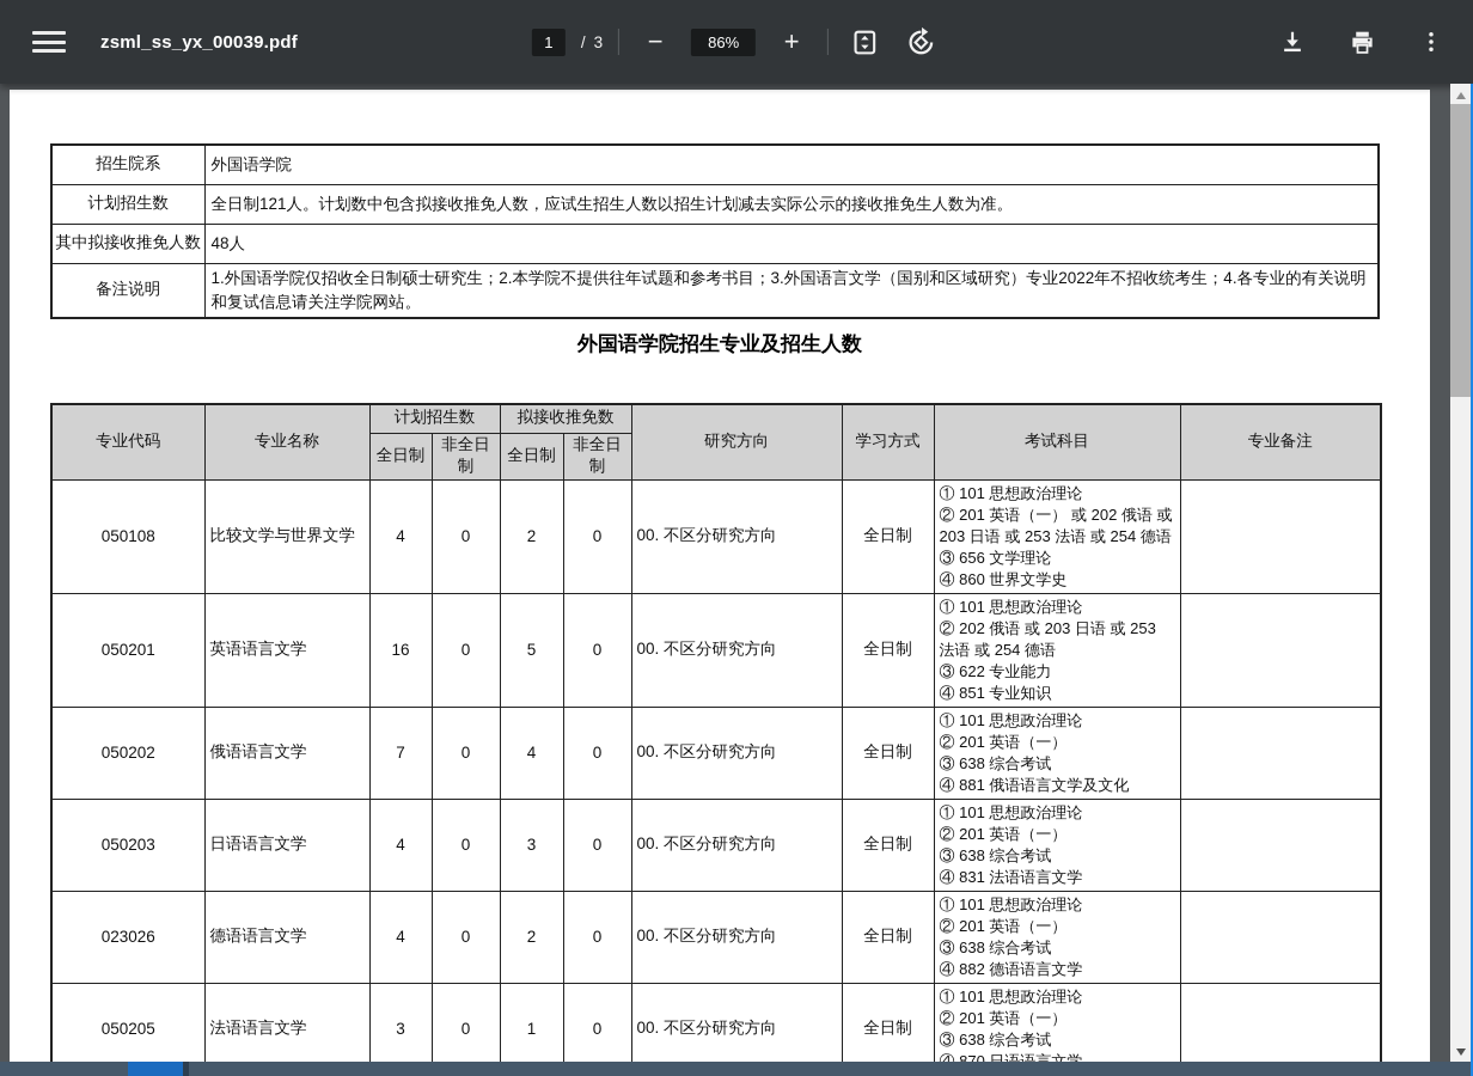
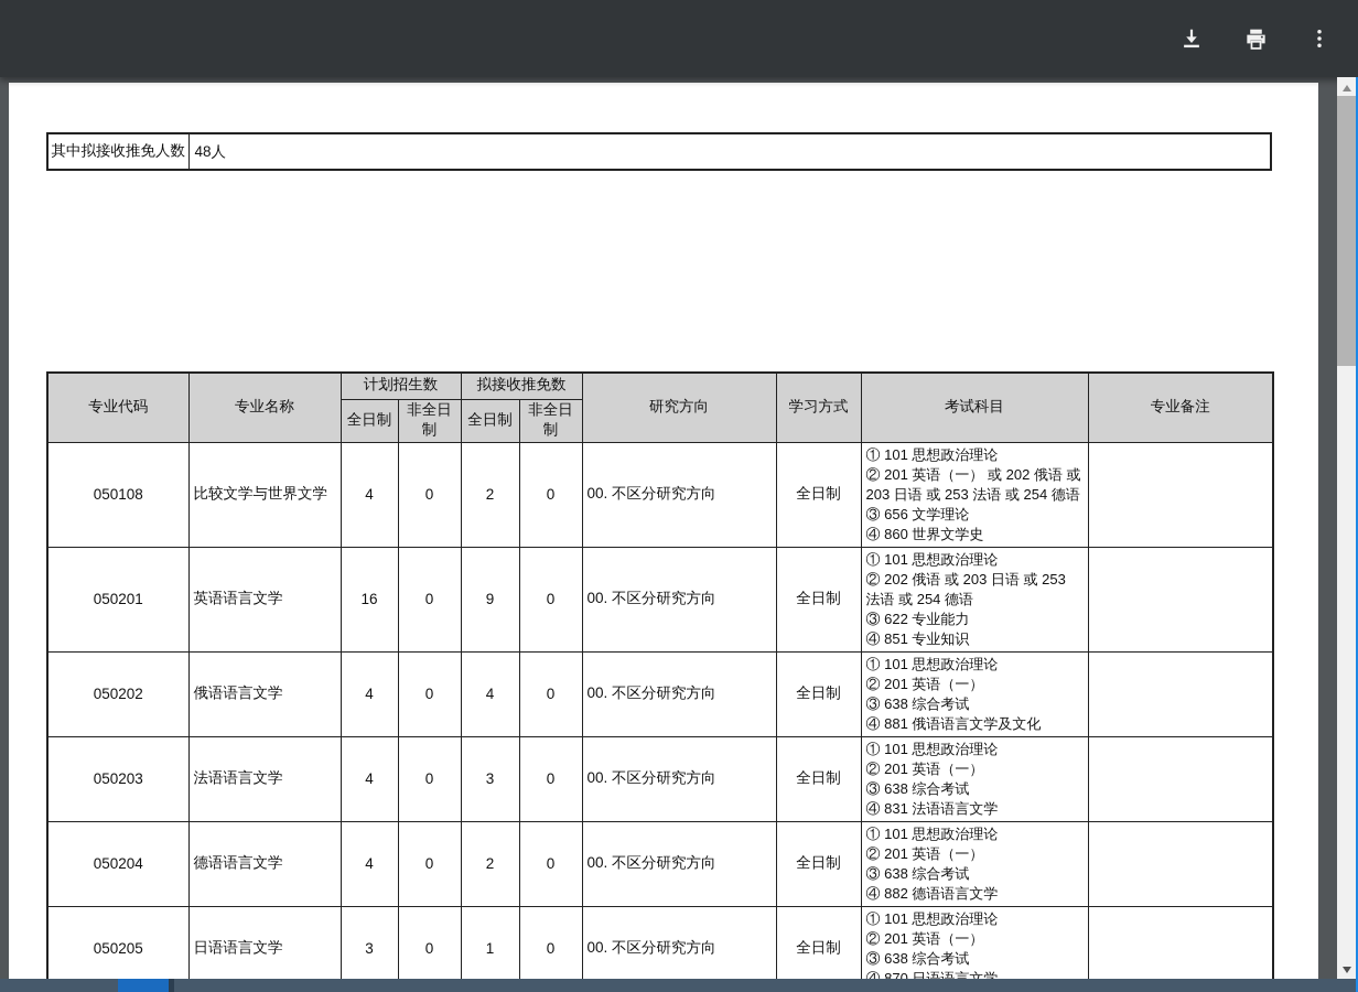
- zsml_ss_yx_00039.pdf
- 1
- /
- 3
- −
- 86%
- +
- 招生院系	外国语学院
- 计划招生数	全日制121人。计划数中包含拟接收推免人数，应试生招生人数以招生计划减去实际公示的接收推免生人数为准。
  其中拟接收推免人数	48人
- 备注说明	1.外国语学院仅招收全日制硕士研究生；2.本学院不提供往年试题和参考书目；3.外国语言文学（国别和区域研究）专业2022年不招收统考生；4.各专业的有关说明和复试信息请关注学院网站。
- 外国语学院招生专业及招生人数
  专业代码	专业名称	计划招生数	拟接收推免数	研究方向	学习方式	考试科目	专业备注
  全日制	非全日制	全日制	非全日制
  050108	比较文学与世界文学	4	0	2	0	00. 不区分研究方向	全日制	① 101 思想政治理论 ② 201 英语（一） 或 202 俄语 或 203 日语 或 253 法语 或 254 德语 ③ 656 文学理论 ④ 860 世界文学史
- 050201	英语语言文学	16	0	5	0	00. 不区分研究方向	全日制	① 101 思想政治理论 ② 202 俄语 或 203 日语 或 253 法语 或 254 德语 ③ 622 专业能力 ④ 851 专业知识
+ 050201	英语语言文学	16	0	9	0	00. 不区分研究方向	全日制	① 101 思想政治理论 ② 202 俄语 或 203 日语 或 253 法语 或 254 德语 ③ 622 专业能力 ④ 851 专业知识
- 050202	俄语语言文学	7	0	4	0	00. 不区分研究方向	全日制	① 101 思想政治理论 ② 201 英语（一） ③ 638 综合考试 ④ 881 俄语语言文学及文化
+ 050202	俄语语言文学	4	0	4	0	00. 不区分研究方向	全日制	① 101 思想政治理论 ② 201 英语（一） ③ 638 综合考试 ④ 881 俄语语言文学及文化
- 050203	日语语言文学	4	0	3	0	00. 不区分研究方向	全日制	① 101 思想政治理论 ② 201 英语（一） ③ 638 综合考试 ④ 831 法语语言文学
+ 050203	法语语言文学	4	0	3	0	00. 不区分研究方向	全日制	① 101 思想政治理论 ② 201 英语（一） ③ 638 综合考试 ④ 831 法语语言文学
- 023026	德语语言文学	4	0	2	0	00. 不区分研究方向	全日制	① 101 思想政治理论 ② 201 英语（一） ③ 638 综合考试 ④ 882 德语语言文学
+ 050204	德语语言文学	4	0	2	0	00. 不区分研究方向	全日制	① 101 思想政治理论 ② 201 英语（一） ③ 638 综合考试 ④ 882 德语语言文学
- 050205	法语语言文学	3	0	1	0	00. 不区分研究方向	全日制	① 101 思想政治理论 ② 201 英语（一） ③ 638 综合考试 ④ 870 日语语言文学
+ 050205	日语语言文学	3	0	1	0	00. 不区分研究方向	全日制	① 101 思想政治理论 ② 201 英语（一） ③ 638 综合考试 ④ 870 日语语言文学
